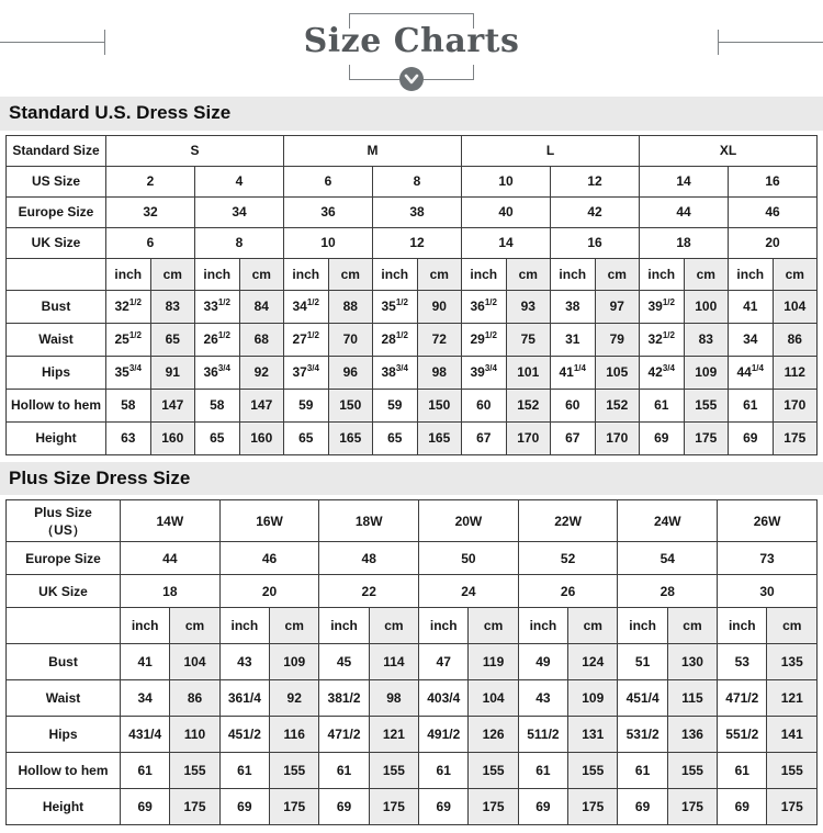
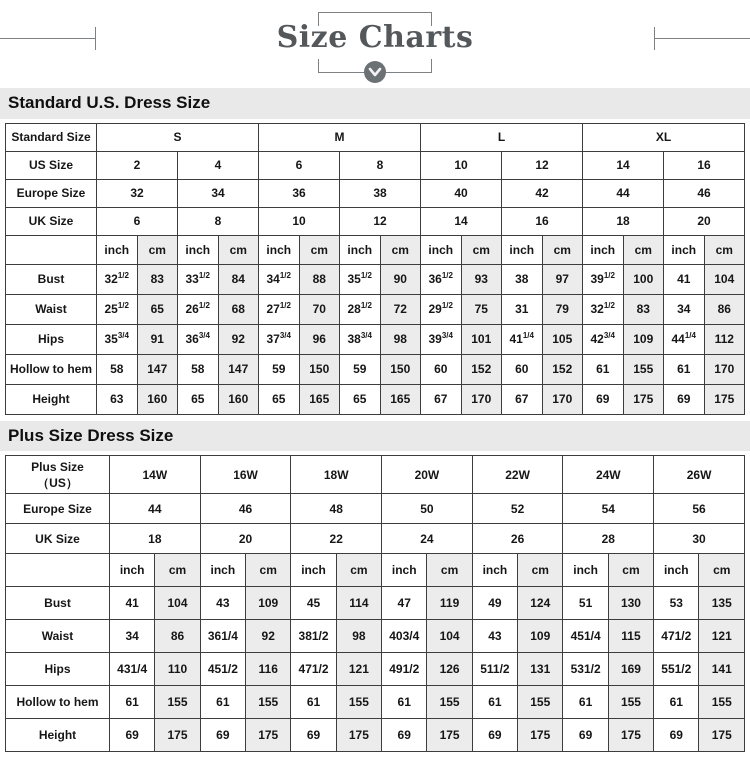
  Size Charts
  Standard U.S. Dress Size
  Standard Size	S	M	L	XL
  US Size	2	4	6	8	10	12	14	16
  Europe Size	32	34	36	38	40	42	44	46
  UK Size	6	8	10	12	14	16	18	20
  	inch	cm	inch	cm	inch	cm	inch	cm	inch	cm	inch	cm	inch	cm	inch	cm
  Bust	321/2	83	331/2	84	341/2	88	351/2	90	361/2	93	38	97	391/2	100	41	104
  Waist	251/2	65	261/2	68	271/2	70	281/2	72	291/2	75	31	79	321/2	83	34	86
  Hips	353/4	91	363/4	92	373/4	96	383/4	98	393/4	101	411/4	105	423/4	109	441/4	112
  Hollow to hem	58	147	58	147	59	150	59	150	60	152	60	152	61	155	61	170
  Height	63	160	65	160	65	165	65	165	67	170	67	170	69	175	69	175
  Plus Size Dress Size
  Plus Size （US）	14W	16W	18W	20W	22W	24W	26W
- Europe Size	44	46	48	50	52	54	73
+ Europe Size	44	46	48	50	52	54	56
  UK Size	18	20	22	24	26	28	30
  	inch	cm	inch	cm	inch	cm	inch	cm	inch	cm	inch	cm	inch	cm
  Bust	41	104	43	109	45	114	47	119	49	124	51	130	53	135
  Waist	34	86	361/4	92	381/2	98	403/4	104	43	109	451/4	115	471/2	121
- Hips	431/4	110	451/2	116	471/2	121	491/2	126	511/2	131	531/2	136	551/2	141
+ Hips	431/4	110	451/2	116	471/2	121	491/2	126	511/2	131	531/2	169	551/2	141
  Hollow to hem	61	155	61	155	61	155	61	155	61	155	61	155	61	155
  Height	69	175	69	175	69	175	69	175	69	175	69	175	69	175
